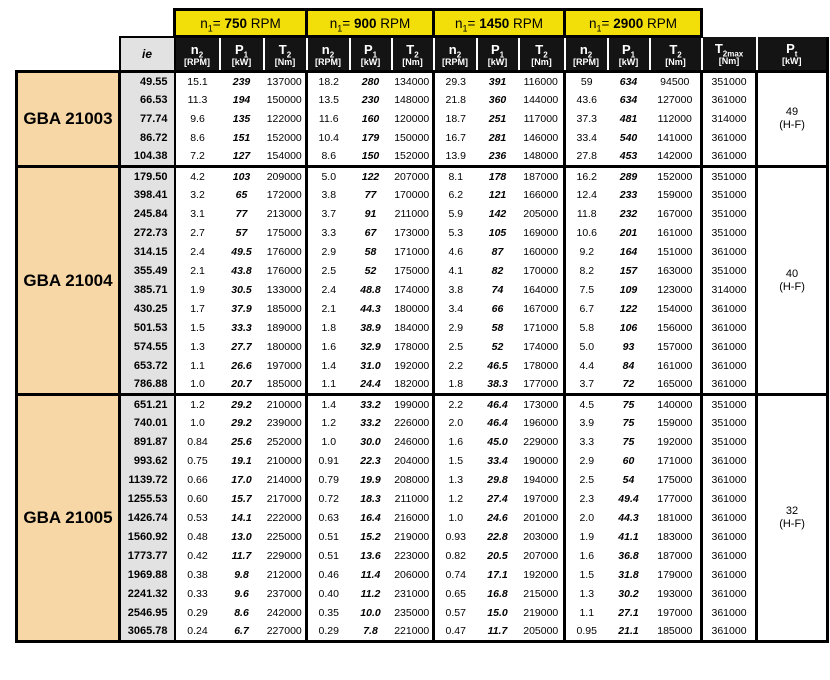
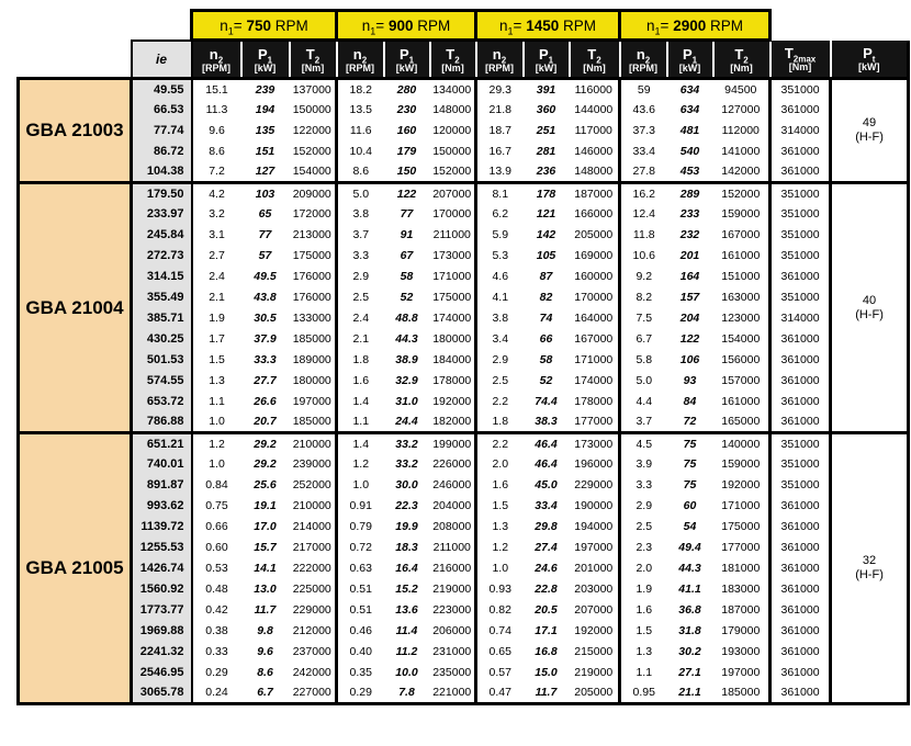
  	n1= 750 RPM	n1= 900 RPM	n1= 1450 RPM	n1= 2900 RPM
  	ie	n2[RPM]	P1[kW]	T2[Nm]	n2[RPM]	P1[kW]	T2[Nm]	n2[RPM]	P1[kW]	T2[Nm]	n2[RPM]	P1[kW]	T2[Nm]	T2max [Nm]	Pt [kW]
  GBA 21003	49.55	15.1	239	137000	18.2	280	134000	29.3	391	116000	59	634	94500	351000	49(H-F)
  66.53	11.3	194	150000	13.5	230	148000	21.8	360	144000	43.6	634	127000	361000
  77.74	9.6	135	122000	11.6	160	120000	18.7	251	117000	37.3	481	112000	314000
  86.72	8.6	151	152000	10.4	179	150000	16.7	281	146000	33.4	540	141000	361000
  104.38	7.2	127	154000	8.6	150	152000	13.9	236	148000	27.8	453	142000	361000
  GBA 21004	179.50	4.2	103	209000	5.0	122	207000	8.1	178	187000	16.2	289	152000	351000	40(H-F)
- 398.41	3.2	65	172000	3.8	77	170000	6.2	121	166000	12.4	233	159000	351000
+ 233.97	3.2	65	172000	3.8	77	170000	6.2	121	166000	12.4	233	159000	351000
  245.84	3.1	77	213000	3.7	91	211000	5.9	142	205000	11.8	232	167000	351000
  272.73	2.7	57	175000	3.3	67	173000	5.3	105	169000	10.6	201	161000	351000
  314.15	2.4	49.5	176000	2.9	58	171000	4.6	87	160000	9.2	164	151000	361000
  355.49	2.1	43.8	176000	2.5	52	175000	4.1	82	170000	8.2	157	163000	351000
- 385.71	1.9	30.5	133000	2.4	48.8	174000	3.8	74	164000	7.5	109	123000	314000
+ 385.71	1.9	30.5	133000	2.4	48.8	174000	3.8	74	164000	7.5	204	123000	314000
  430.25	1.7	37.9	185000	2.1	44.3	180000	3.4	66	167000	6.7	122	154000	361000
  501.53	1.5	33.3	189000	1.8	38.9	184000	2.9	58	171000	5.8	106	156000	361000
  574.55	1.3	27.7	180000	1.6	32.9	178000	2.5	52	174000	5.0	93	157000	361000
- 653.72	1.1	26.6	197000	1.4	31.0	192000	2.2	46.5	178000	4.4	84	161000	361000
+ 653.72	1.1	26.6	197000	1.4	31.0	192000	2.2	74.4	178000	4.4	84	161000	361000
  786.88	1.0	20.7	185000	1.1	24.4	182000	1.8	38.3	177000	3.7	72	165000	361000
  GBA 21005	651.21	1.2	29.2	210000	1.4	33.2	199000	2.2	46.4	173000	4.5	75	140000	351000	32(H-F)
  740.01	1.0	29.2	239000	1.2	33.2	226000	2.0	46.4	196000	3.9	75	159000	351000
  891.87	0.84	25.6	252000	1.0	30.0	246000	1.6	45.0	229000	3.3	75	192000	351000
  993.62	0.75	19.1	210000	0.91	22.3	204000	1.5	33.4	190000	2.9	60	171000	361000
  1139.72	0.66	17.0	214000	0.79	19.9	208000	1.3	29.8	194000	2.5	54	175000	361000
  1255.53	0.60	15.7	217000	0.72	18.3	211000	1.2	27.4	197000	2.3	49.4	177000	361000
  1426.74	0.53	14.1	222000	0.63	16.4	216000	1.0	24.6	201000	2.0	44.3	181000	361000
  1560.92	0.48	13.0	225000	0.51	15.2	219000	0.93	22.8	203000	1.9	41.1	183000	361000
  1773.77	0.42	11.7	229000	0.51	13.6	223000	0.82	20.5	207000	1.6	36.8	187000	361000
  1969.88	0.38	9.8	212000	0.46	11.4	206000	0.74	17.1	192000	1.5	31.8	179000	361000
  2241.32	0.33	9.6	237000	0.40	11.2	231000	0.65	16.8	215000	1.3	30.2	193000	361000
  2546.95	0.29	8.6	242000	0.35	10.0	235000	0.57	15.0	219000	1.1	27.1	197000	361000
  3065.78	0.24	6.7	227000	0.29	7.8	221000	0.47	11.7	205000	0.95	21.1	185000	361000
